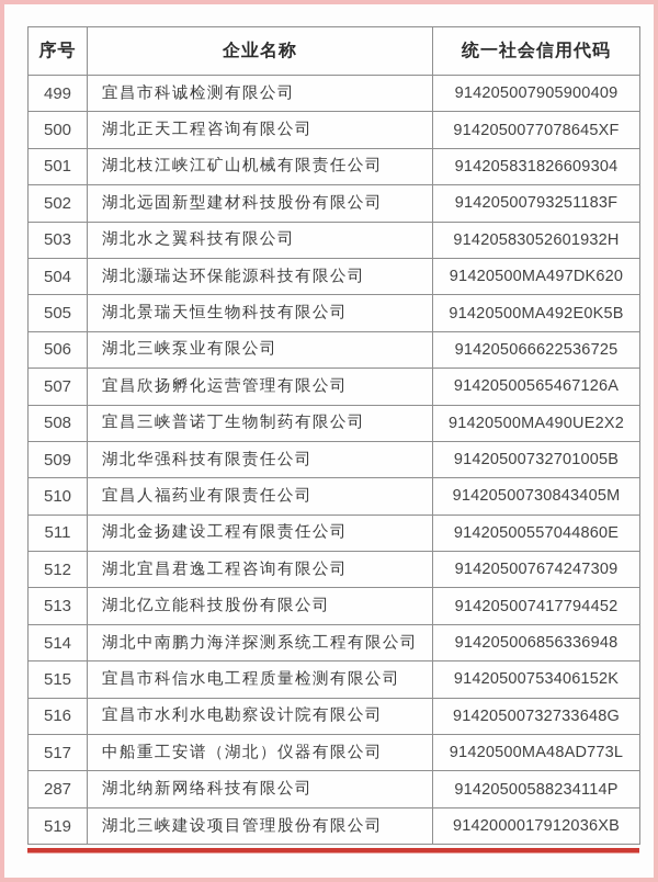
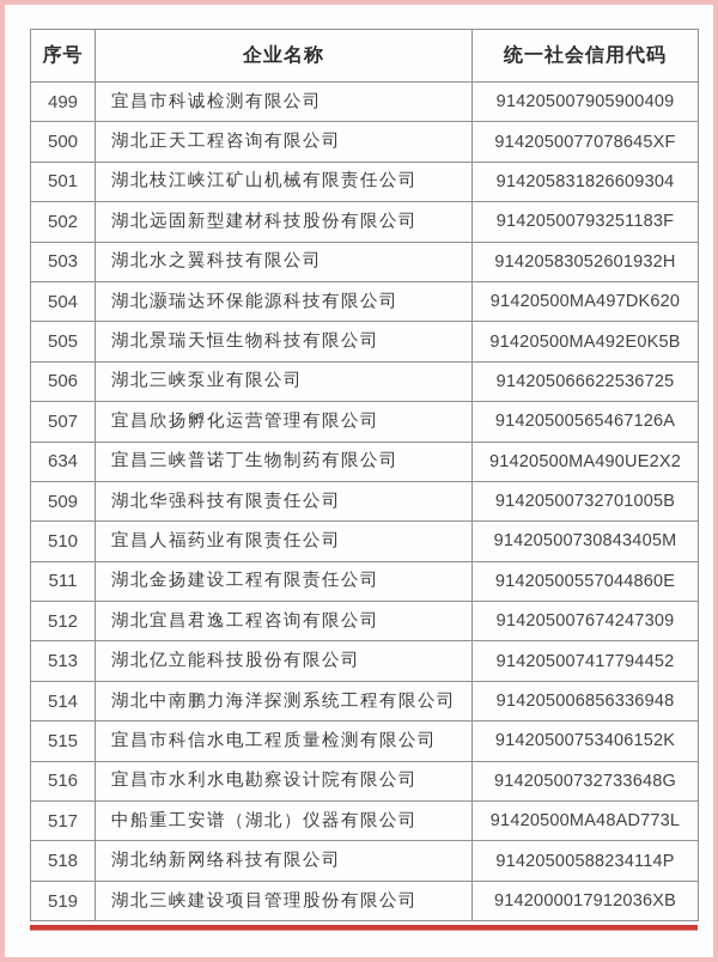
  序号	企业名称	统一社会信用代码
  499	宜昌市科诚检测有限公司	914205007905900409
  500	湖北正天工程咨询有限公司	9142050077078645XF
  501	湖北枝江峡江矿山机械有限责任公司	914205831826609304
  502	湖北远固新型建材科技股份有限公司	91420500793251183F
  503	湖北水之翼科技有限公司	91420583052601932H
  504	湖北灏瑞达环保能源科技有限公司	91420500MA497DK620
  505	湖北景瑞天恒生物科技有限公司	91420500MA492E0K5B
  506	湖北三峡泵业有限公司	914205066622536725
  507	宜昌欣扬孵化运营管理有限公司	91420500565467126A
- 508	宜昌三峡普诺丁生物制药有限公司	91420500MA490UE2X2
+ 634	宜昌三峡普诺丁生物制药有限公司	91420500MA490UE2X2
  509	湖北华强科技有限责任公司	91420500732701005B
  510	宜昌人福药业有限责任公司	91420500730843405M
  511	湖北金扬建设工程有限责任公司	91420500557044860E
  512	湖北宜昌君逸工程咨询有限公司	914205007674247309
  513	湖北亿立能科技股份有限公司	914205007417794452
  514	湖北中南鹏力海洋探测系统工程有限公司	914205006856336948
  515	宜昌市科信水电工程质量检测有限公司	91420500753406152K
  516	宜昌市水利水电勘察设计院有限公司	91420500732733648G
  517	中船重工安谱（湖北）仪器有限公司	91420500MA48AD773L
- 287	湖北纳新网络科技有限公司	91420500588234114P
+ 518	湖北纳新网络科技有限公司	91420500588234114P
  519	湖北三峡建设项目管理股份有限公司	9142000017912036XB
